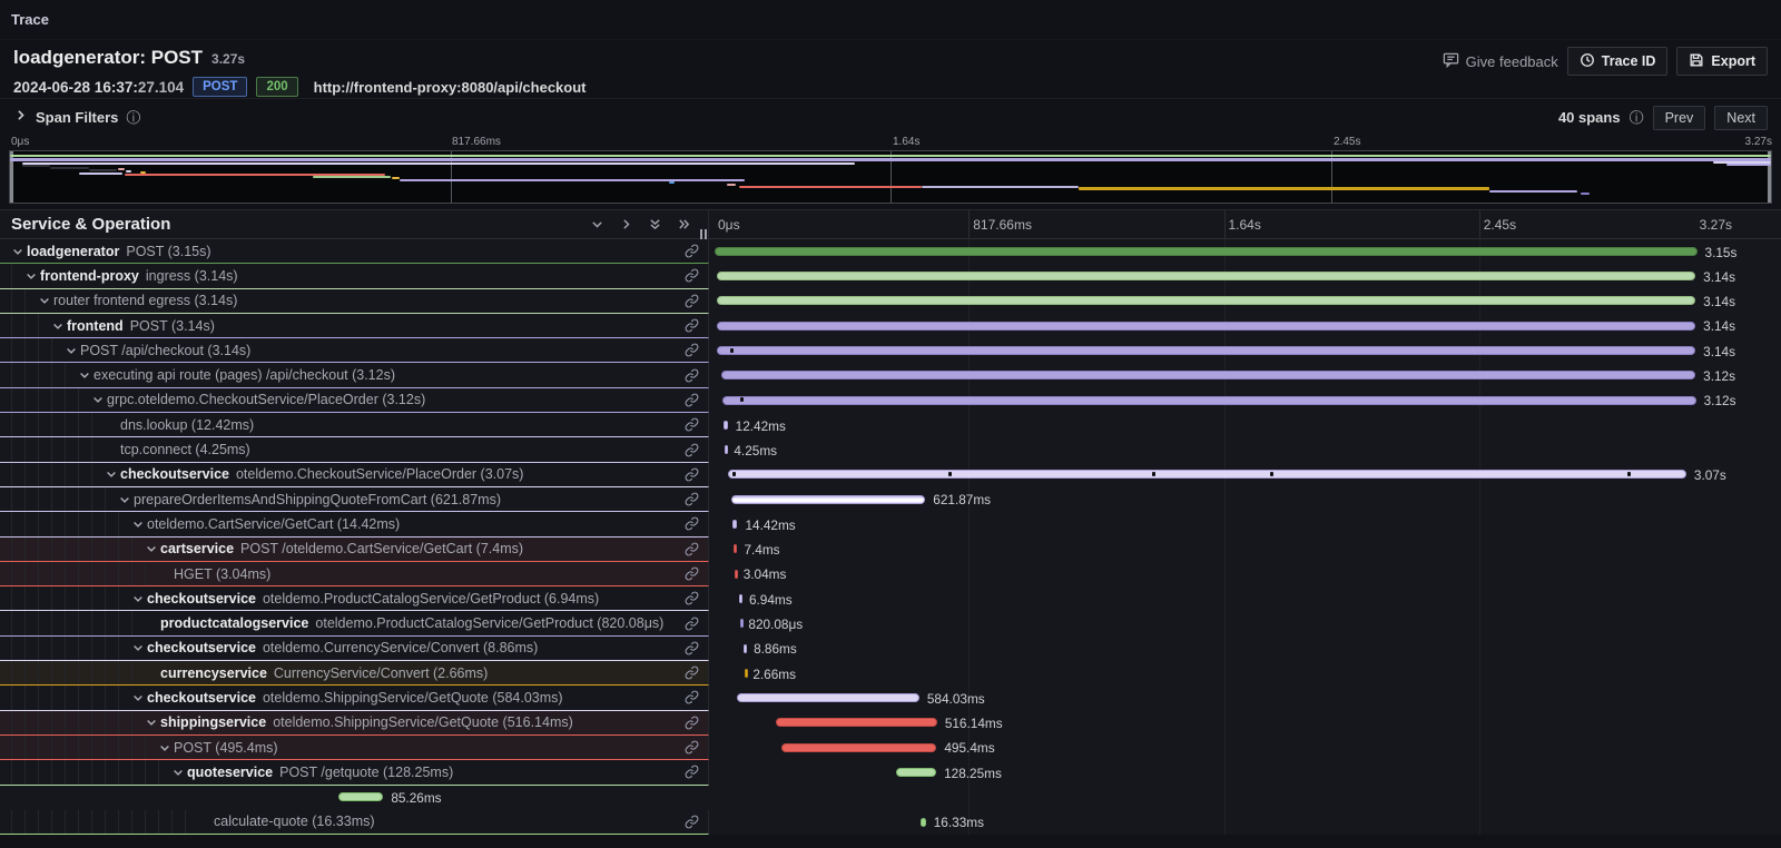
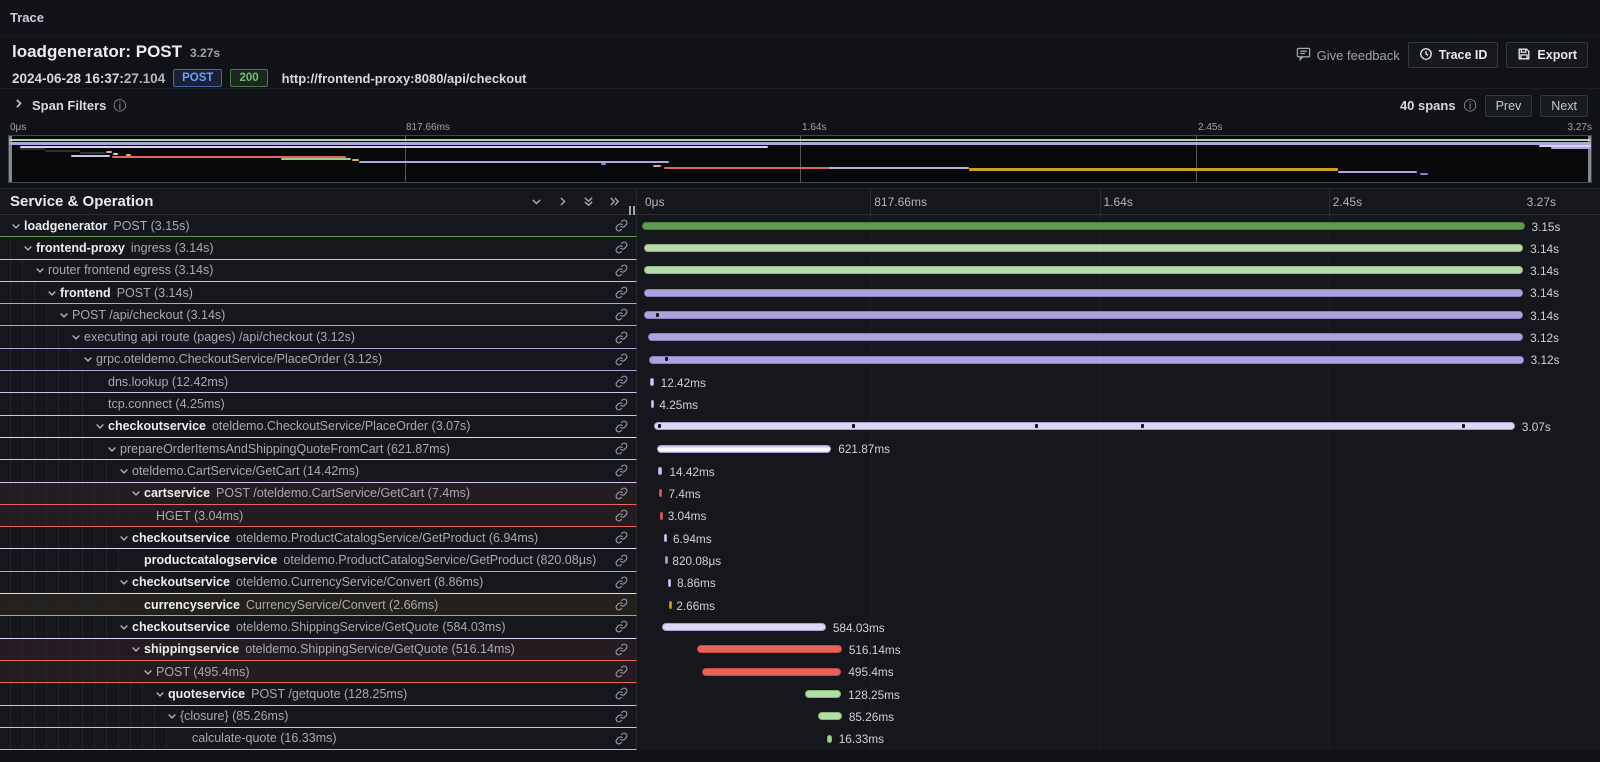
  Trace
  loadgenerator: POST
  3.27s
  2024-06-28 16:37:27.104
  POST
  200
  http://frontend-proxy:8080/api/checkout
  Give feedback
  Trace ID
  Export
  Span Filters
  ⓘ
  40 spans
  ⓘ
  Prev
  Next
  0μs
  817.66ms
  1.64s
  2.45s
  3.27s
  Service & Operation
  0μs
  817.66ms
  1.64s
  2.45s
  3.27s
  loadgenerator
  POST (3.15s)
  3.15s
  frontend-proxy
  ingress (3.14s)
  3.14s
  router frontend egress (3.14s)
  3.14s
  frontend
  POST (3.14s)
  3.14s
  POST /api/checkout (3.14s)
  3.14s
  executing api route (pages) /api/checkout (3.12s)
  3.12s
  grpc.oteldemo.CheckoutService/PlaceOrder (3.12s)
  3.12s
  dns.lookup (12.42ms)
  12.42ms
  tcp.connect (4.25ms)
  4.25ms
  checkoutservice
  oteldemo.CheckoutService/PlaceOrder (3.07s)
  3.07s
  prepareOrderItemsAndShippingQuoteFromCart (621.87ms)
  621.87ms
  oteldemo.CartService/GetCart (14.42ms)
  14.42ms
  cartservice
  POST /oteldemo.CartService/GetCart (7.4ms)
  7.4ms
  HGET (3.04ms)
  3.04ms
  checkoutservice
  oteldemo.ProductCatalogService/GetProduct (6.94ms)
  6.94ms
  productcatalogservice
  oteldemo.ProductCatalogService/GetProduct (820.08μs)
  820.08μs
  checkoutservice
  oteldemo.CurrencyService/Convert (8.86ms)
  8.86ms
  currencyservice
  CurrencyService/Convert (2.66ms)
  2.66ms
  checkoutservice
  oteldemo.ShippingService/GetQuote (584.03ms)
  584.03ms
  shippingservice
  oteldemo.ShippingService/GetQuote (516.14ms)
  516.14ms
  POST (495.4ms)
  495.4ms
  quoteservice
  POST /getquote (128.25ms)
  128.25ms
+ {closure} (85.26ms)
  85.26ms
  calculate-quote (16.33ms)
  16.33ms
